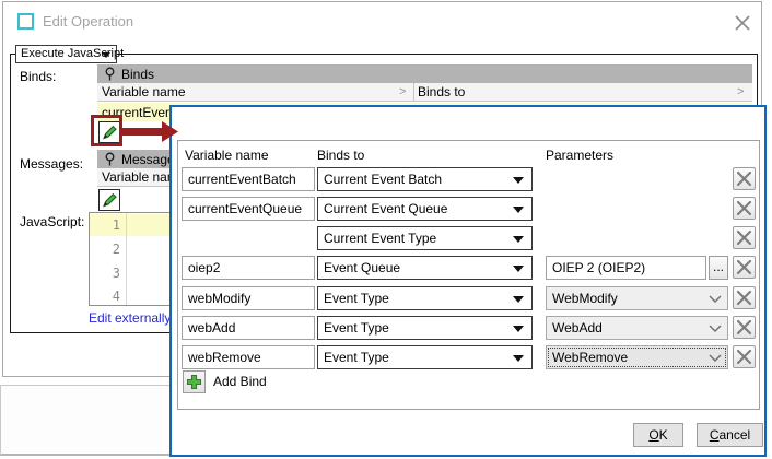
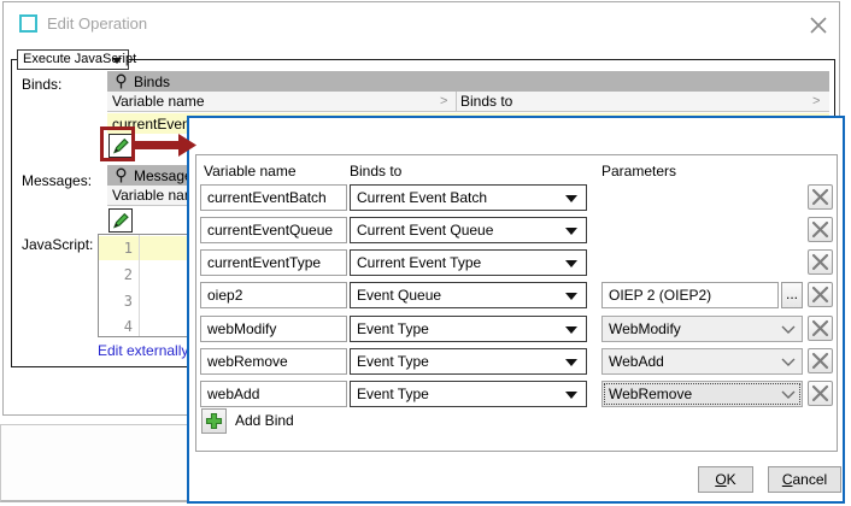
  Edit Operation
  Execute JavaScript
  Binds:
  Binds
  Variable name
  >
  Binds to
  >
  currentEve
  Messages:
  Messag
  Variable na
  JavaScript:
  1
  2
  3
  4
  Edit externally
  Variable name
  Binds to
  Parameters
  currentEventBatch
  Current Event Batch
  currentEventQueue
  Current Event Queue
+ currentEventType
  Current Event Type
  oiep2
  Event Queue
  OIEP 2 (OIEP2)
  ...
  webModify
  Event Type
  WebModify
- webAdd
+ webRemove
  Event Type
  WebAdd
- webRemove
+ webAdd
  Event Type
  WebRemove
  Add Bind
  OK
  Cancel
